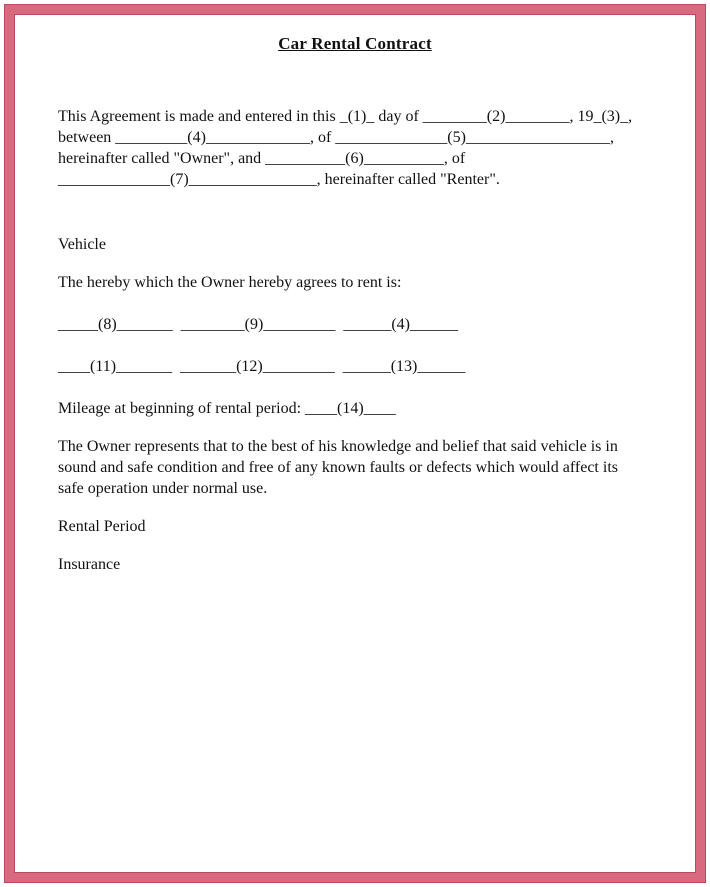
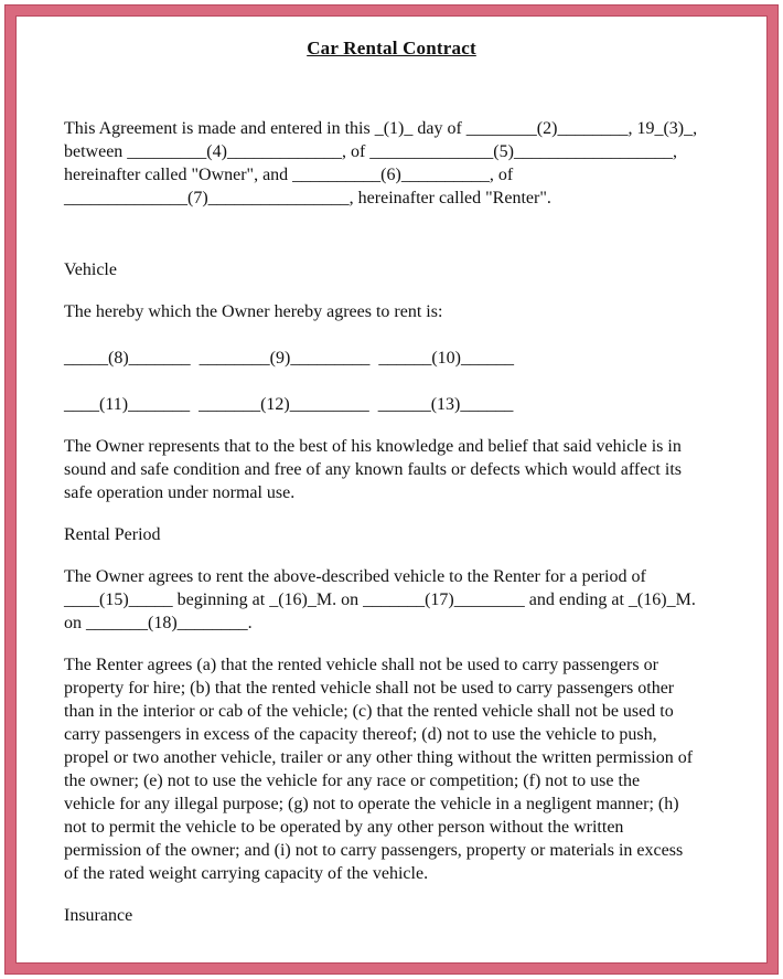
  Car Rental Contract
  This Agreement is made and entered in this _(1)_ day of ________(2)________, 19_(3)_,
  between _________(4)_____________, of ______________(5)__________________,
  hereinafter called "Owner", and __________(6)__________, of
  ______________(7)________________, hereinafter called "Renter".
  Vehicle
  The hereby which the Owner hereby agrees to rent is:
- _____(8)_______ ________(9)_________ ______(4)______
+ _____(8)_______ ________(9)_________ ______(10)______
  ____(11)_______ _______(12)_________ ______(13)______
- Mileage at beginning of rental period: ____(14)____
  The Owner represents that to the best of his knowledge and belief that said vehicle is in
  sound and safe condition and free of any known faults or defects which would affect its
  safe operation under normal use.
  Rental Period
+ The Owner agrees to rent the above-described vehicle to the Renter for a period of
+ ____(15)_____ beginning at _(16)_M. on _______(17)________ and ending at _(16)_M.
+ on _______(18)________.
+ The Renter agrees (a) that the rented vehicle shall not be used to carry passengers or
+ property for hire; (b) that the rented vehicle shall not be used to carry passengers other
+ than in the interior or cab of the vehicle; (c) that the rented vehicle shall not be used to
+ carry passengers in excess of the capacity thereof; (d) not to use the vehicle to push,
+ propel or two another vehicle, trailer or any other thing without the written permission of
+ the owner; (e) not to use the vehicle for any race or competition; (f) not to use the
+ vehicle for any illegal purpose; (g) not to operate the vehicle in a negligent manner; (h)
+ not to permit the vehicle to be operated by any other person without the written
+ permission of the owner; and (i) not to carry passengers, property or materials in excess
+ of the rated weight carrying capacity of the vehicle.
  Insurance
